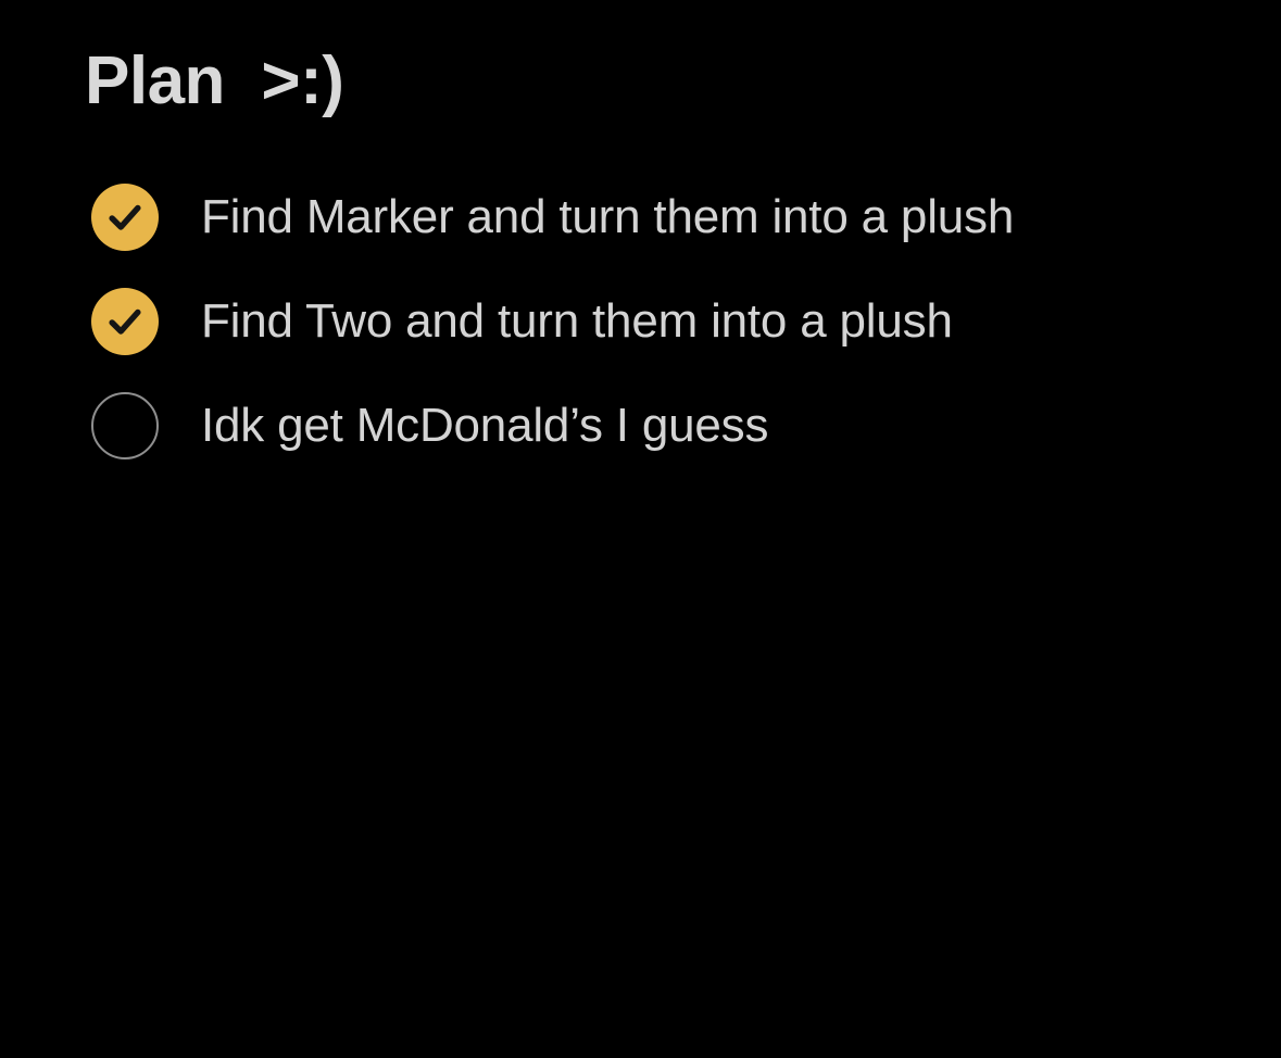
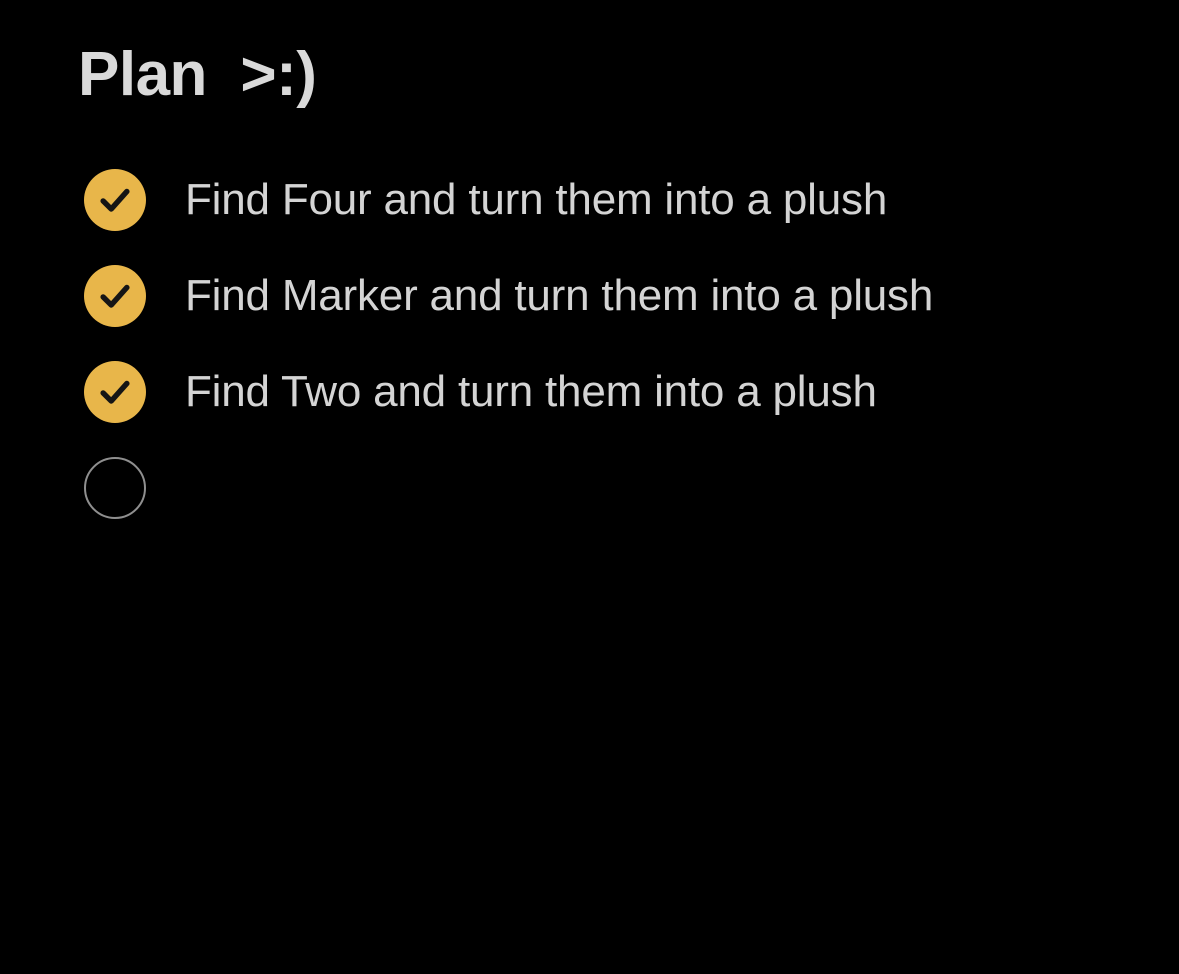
  Plan >:)
+ Find Four and turn them into a plush
  Find Marker and turn them into a plush
  Find Two and turn them into a plush
- Idk get McDonald’s I guess
